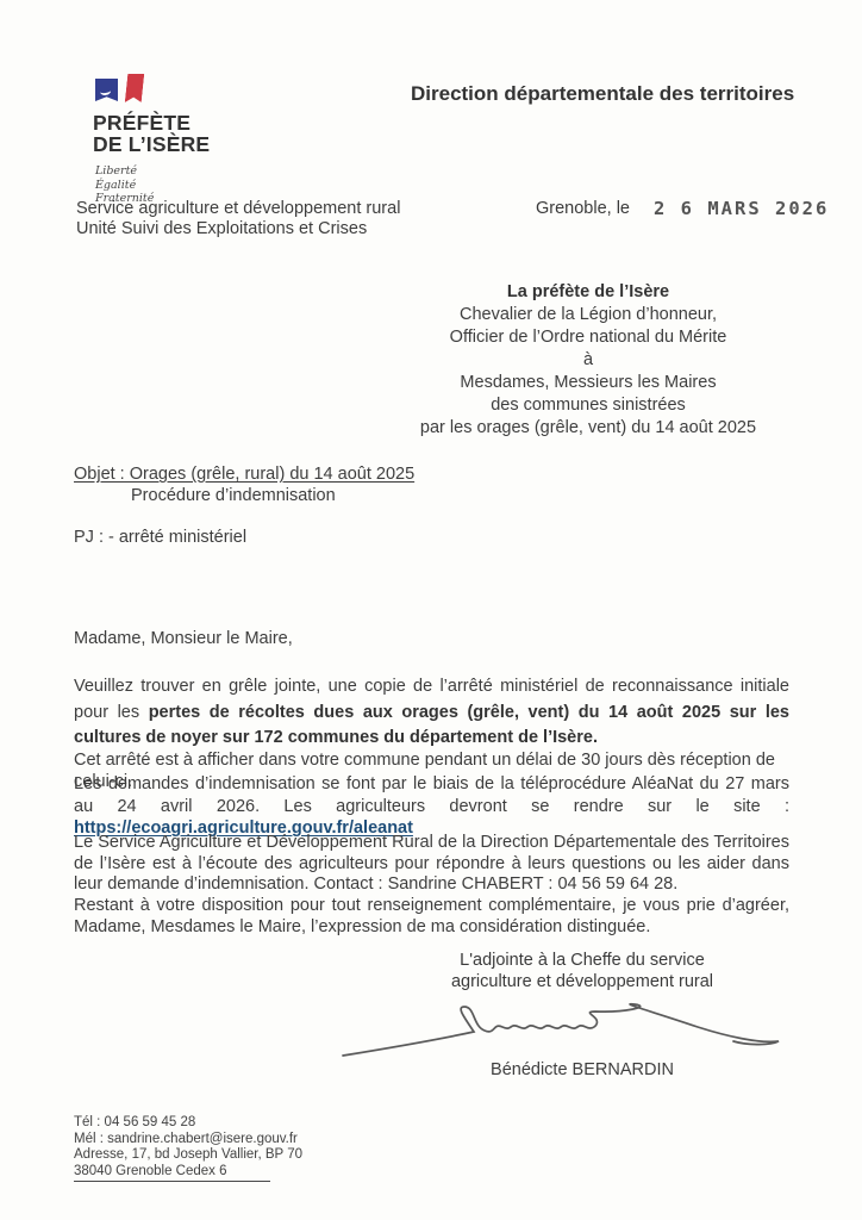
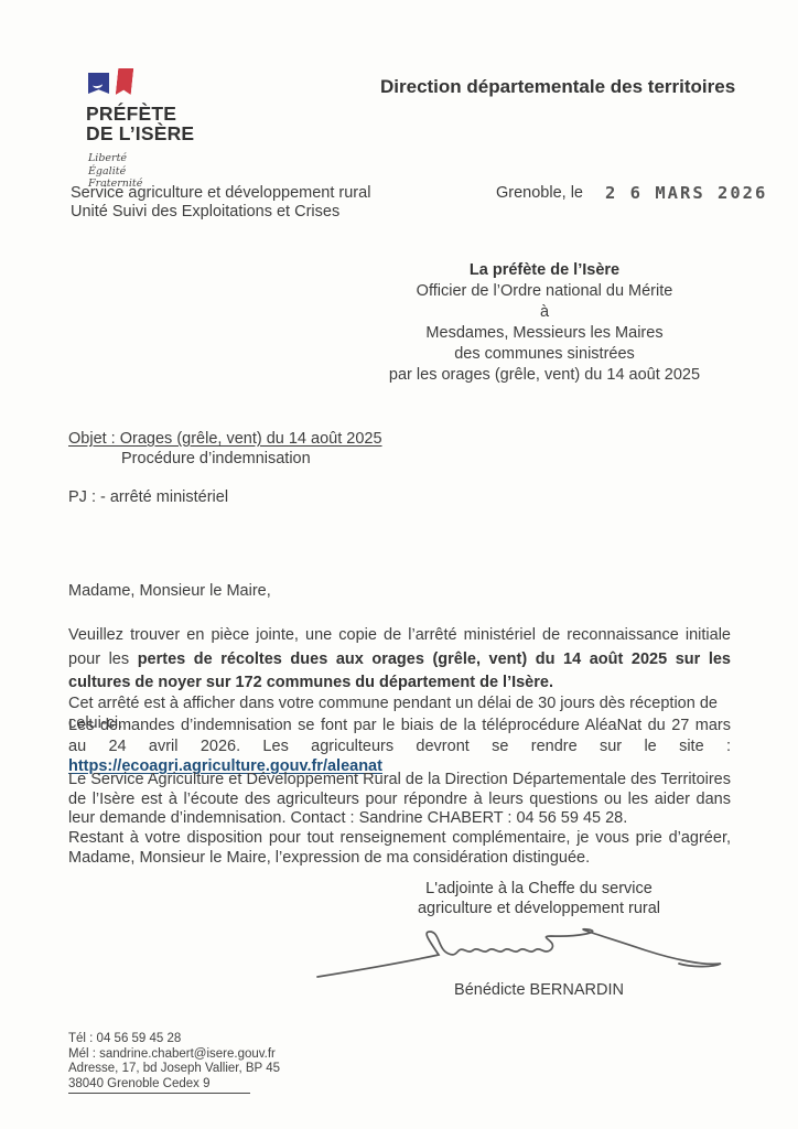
  PRÉFÈTE
  DE L’ISÈRE
  Liberté
  Égalité
  Fraternité
  Direction départementale des territoires
  Service agriculture et développement rural
  Unité Suivi des Exploitations et Crises
  Grenoble, le
  2 6 MARS 2026
  La préfète de l’Isère
- Chevalier de la Légion d’honneur,
  Officier de l’Ordre national du Mérite
  à
  Mesdames, Messieurs les Maires
  des communes sinistrées
  par les orages (grêle, vent) du 14 août 2025
- Objet : Orages (grêle, rural) du 14 août 2025
+ Objet : Orages (grêle, vent) du 14 août 2025
  Procédure d’indemnisation
  PJ : - arrêté ministériel
  Madame, Monsieur le Maire,
- Veuillez trouver en grêle jointe, une copie de l’arrêté ministériel de reconnaissance initiale pour les pertes de récoltes dues aux orages (grêle, vent) du 14 août 2025 sur les cultures de noyer sur 172 communes du département de l’Isère.
+ Veuillez trouver en pièce jointe, une copie de l’arrêté ministériel de reconnaissance initiale pour les pertes de récoltes dues aux orages (grêle, vent) du 14 août 2025 sur les cultures de noyer sur 172 communes du département de l’Isère.
  Cet arrêté est à afficher dans votre commune pendant un délai de 30 jours dès réception de celui-ci.
  Les demandes d’indemnisation se font par le biais de la téléprocédure AléaNat du 27 mars au 24 avril 2026. Les agriculteurs devront se rendre sur le site : https://ecoagri.agriculture.gouv.fr/aleanat
- Le Service Agriculture et Développement Rural de la Direction Départementale des Territoires de l’Isère est à l’écoute des agriculteurs pour répondre à leurs questions ou les aider dans leur demande d’indemnisation. Contact : Sandrine CHABERT : 04 56 59 64 28.
+ Le Service Agriculture et Développement Rural de la Direction Départementale des Territoires de l’Isère est à l’écoute des agriculteurs pour répondre à leurs questions ou les aider dans leur demande d’indemnisation. Contact : Sandrine CHABERT : 04 56 59 45 28.
- Restant à votre disposition pour tout renseignement complémentaire, je vous prie d’agréer, Madame, Mesdames le Maire, l’expression de ma considération distinguée.
+ Restant à votre disposition pour tout renseignement complémentaire, je vous prie d’agréer, Madame, Monsieur le Maire, l’expression de ma considération distinguée.
  L'adjointe à la Cheffe du service
  agriculture et développement rural
  Bénédicte BERNARDIN
  Tél : 04 56 59 45 28
  Mél : sandrine.chabert@isere.gouv.fr
- Adresse, 17, bd Joseph Vallier, BP 70
+ Adresse, 17, bd Joseph Vallier, BP 45
- 38040 Grenoble Cedex 6
+ 38040 Grenoble Cedex 9
